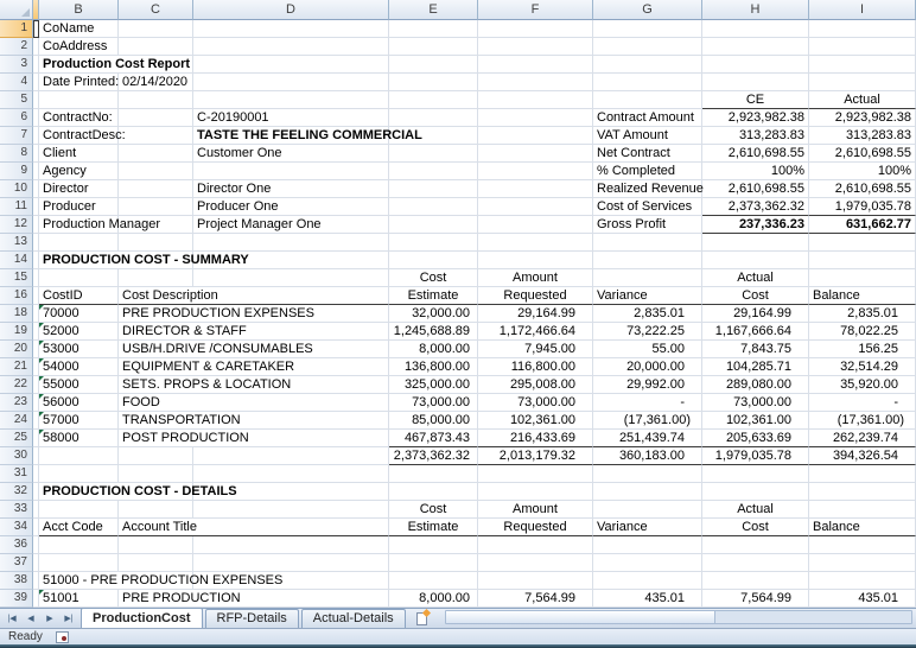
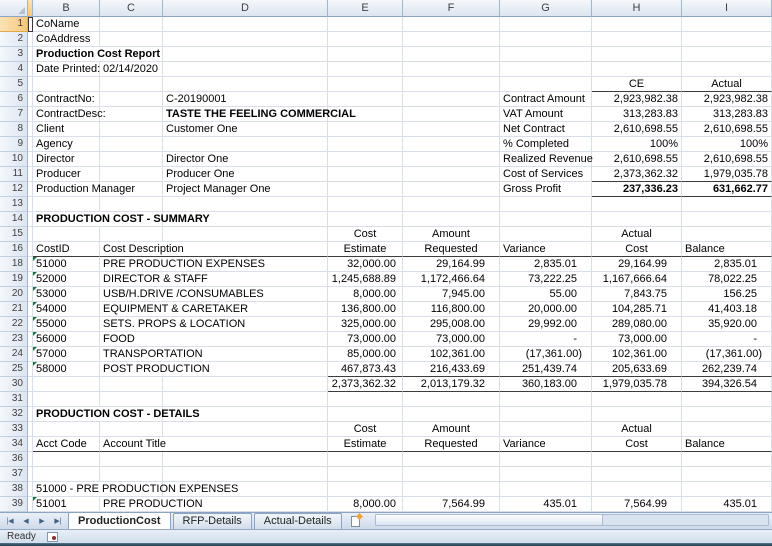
  B
  C
  D
  E
  F
  G
  H
  I
  1
  CoName
  2
  CoAddress
  3
  Production Cost Report
  4
  Date Printed:
  02/14/2020
  5
  CE
  Actual
  6
  ContractNo:
  C-20190001
  Contract Amount
  2,923,982.38
  2,923,982.38
  7
  ContractDesc
  TASTE THE FEELING COMMER
  VAT Amount
  313,283.83
  313,283.83
  8
  Client
  Customer One
  Net Contract
  2,610,698.55
  2,610,698.55
  9
  Agency
  % Completed
  100%
  100%
  10
  Director
  Director One
  Realized Revenue
  2,610,698.55
  2,610,698.55
  11
  Producer
  Producer One
  Cost of Services
  2,373,362.32
  1,979,035.78
  12
  Project Manager One
  Gross Profit
  237,336.23
  631,662.77
  13
  14
  PRODUCTION COST - SU
  15
  Cost
  Amount
  Actual
  16
  CostID
  Cost Description
  Estimate
  Requested
  Variance
  Cost
  Balance
  18
- 70000
+ 51000
  PRE PRODUCTION EXPENSES
  32,000.00
  29,164.99
  2,835.01
  29,164.99
  2,835.01
  19
  52000
  DIRECTOR & STAFF
  1,245,688.89
  1,172,466.64
  73,222.25
  1,167,666.64
  78,022.25
  20
  53000
  USB/H.DRIVE /CONSUMABLES
  8,000.00
  7,945.00
  55.00
  7,843.75
  156.25
  21
  54000
  EQUIPMENT & CARETAKER
  136,800.00
  116,800.00
  20,000.00
  104,285.71
- 32,514.29
+ 41,403.18
  22
  55000
  SETS. PROPS & LOCATION
  325,000.00
  295,008.00
  29,992.00
  289,080.00
  35,920.00
  23
  56000
  FOOD
  73,000.00
  73,000.00
  -
  73,000.00
  -
  24
  57000
  TRANSPORTATION
  85,000.00
  102,361.00
  (17,361.00)
  102,361.00
  (17,361.00)
  25
  58000
  POST PRODUCTION
  467,873.43
  216,433.69
  251,439.74
  205,633.69
  262,239.74
  30
  2,373,362.32
  2,013,179.32
  360,183.00
  1,979,035.78
  394,326.54
  31
  32
  PRODUCTION COST - DE
  33
  Cost
  Amount
  Actual
  34
  Acct Code
  Account Title
  Estimate
  Requested
  Variance
  Cost
  Balance
  36
  37
  38
  39
  51001
  PRE PRODUCTION
  8,000.00
  7,564.99
  435.01
  7,564.99
  435.01
  ProductionCost
  RFP-Details
  Actual-Details
  Ready
